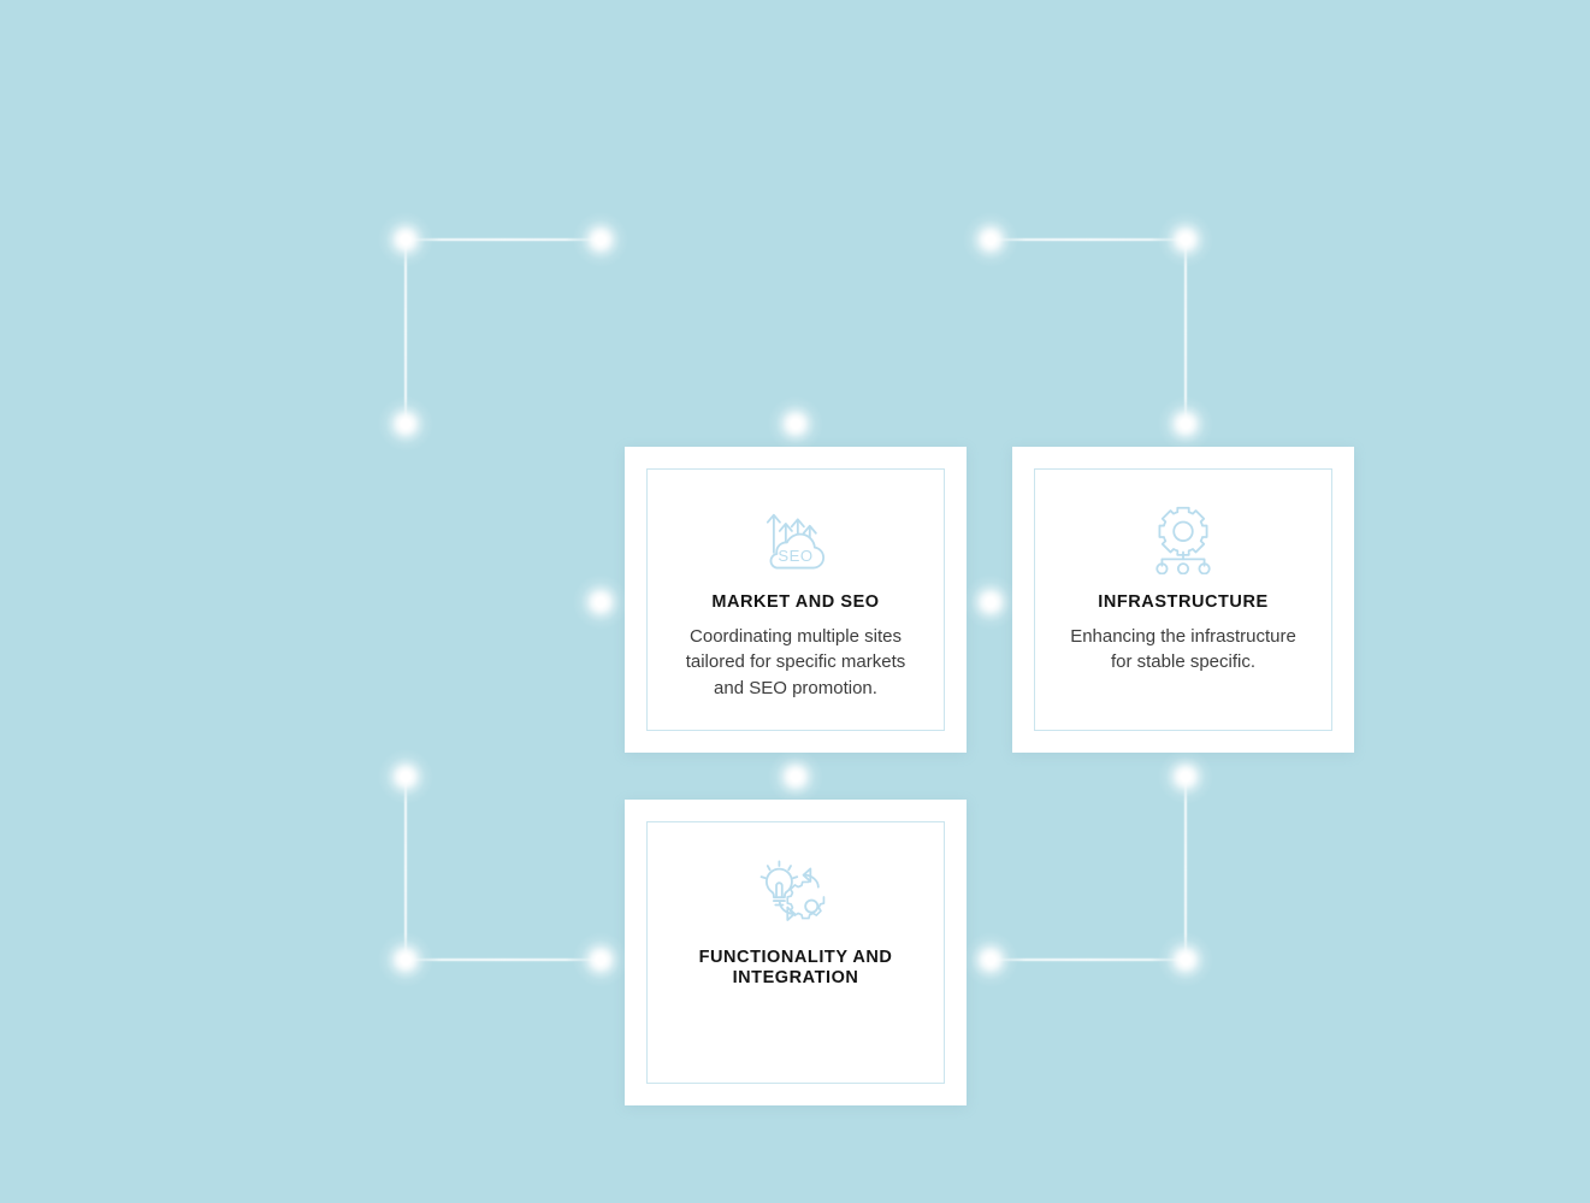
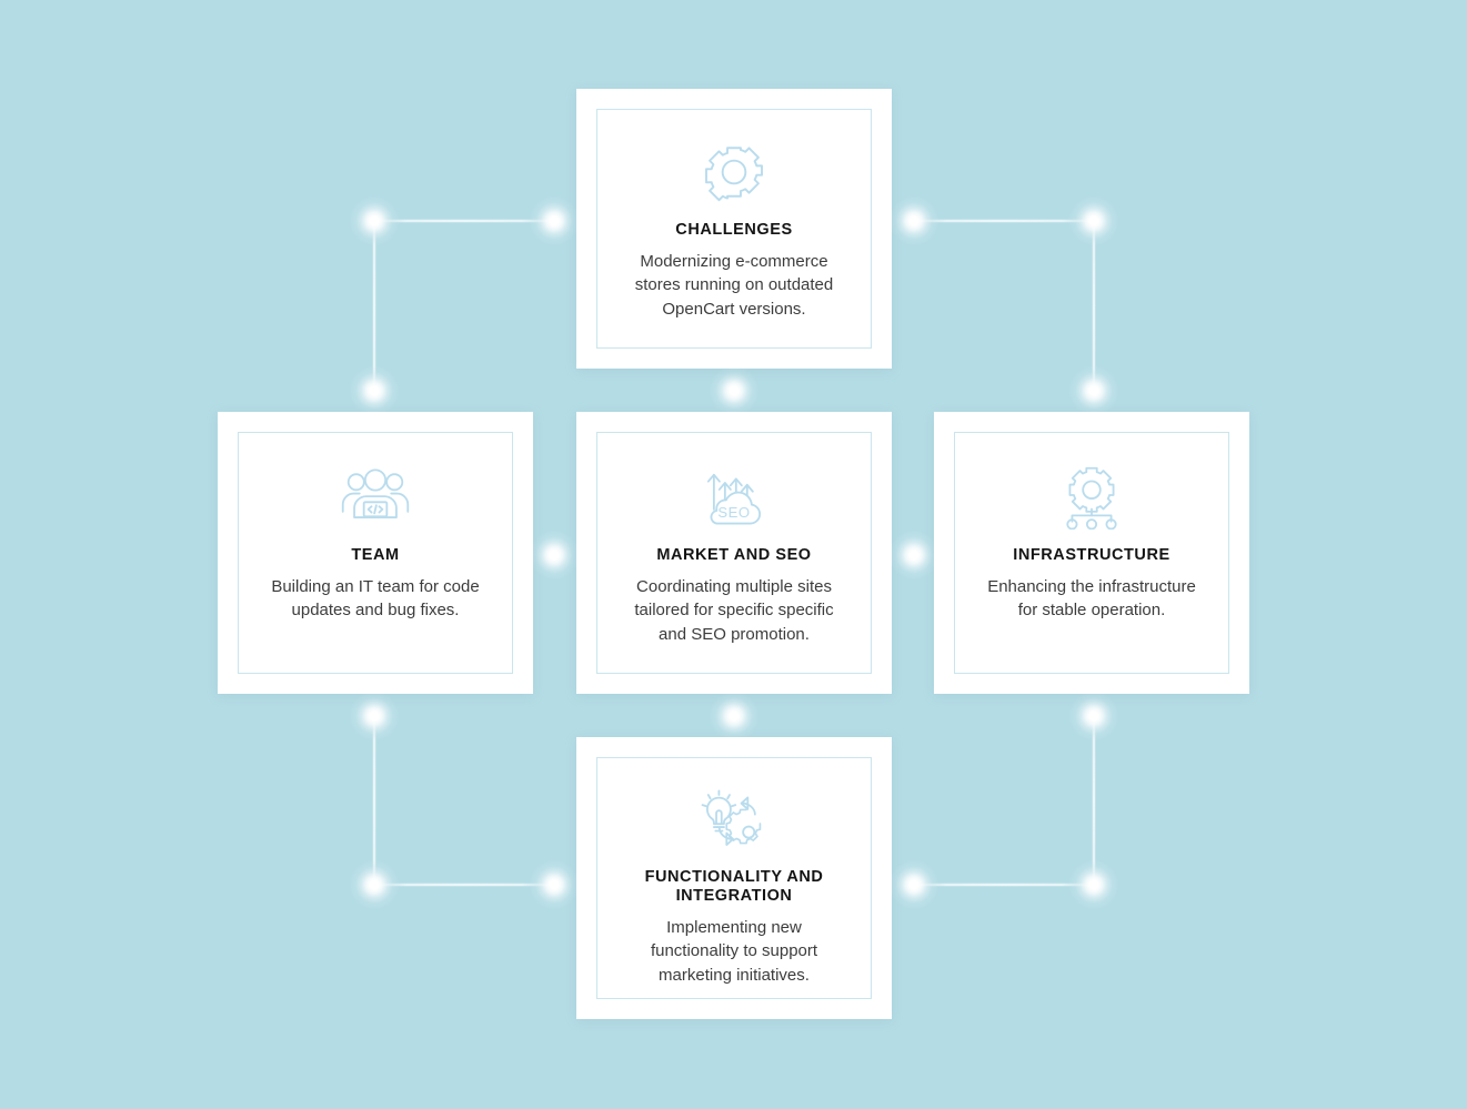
+ CHALLENGES
+ Modernizing e-commerce stores running on outdated OpenCart versions.
+ TEAM
+ Building an IT team for code updates and bug fixes.
  SEO
  MARKET AND SEO
- Coordinating multiple sites tailored for specific markets and SEO promotion.
+ Coordinating multiple sites tailored for specific specific and SEO promotion.
  INFRASTRUCTURE
- Enhancing the infrastructure for stable specific.
+ Enhancing the infrastructure for stable operation.
  FUNCTIONALITY AND INTEGRATION
+ Implementing new functionality to support marketing initiatives.
